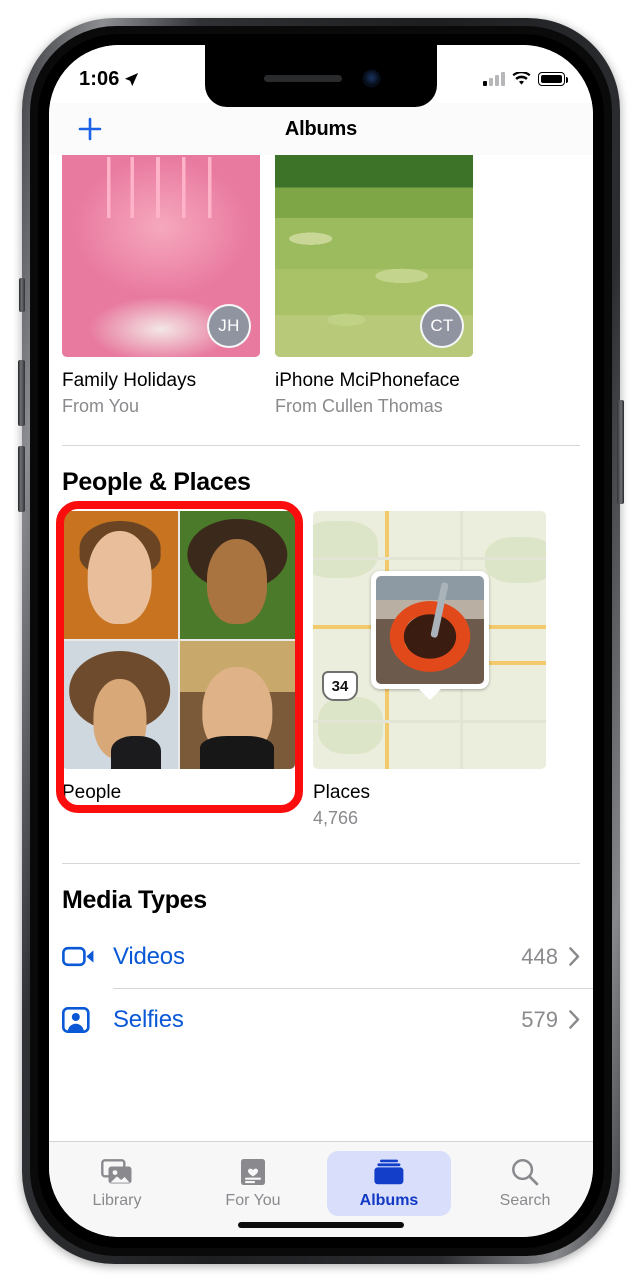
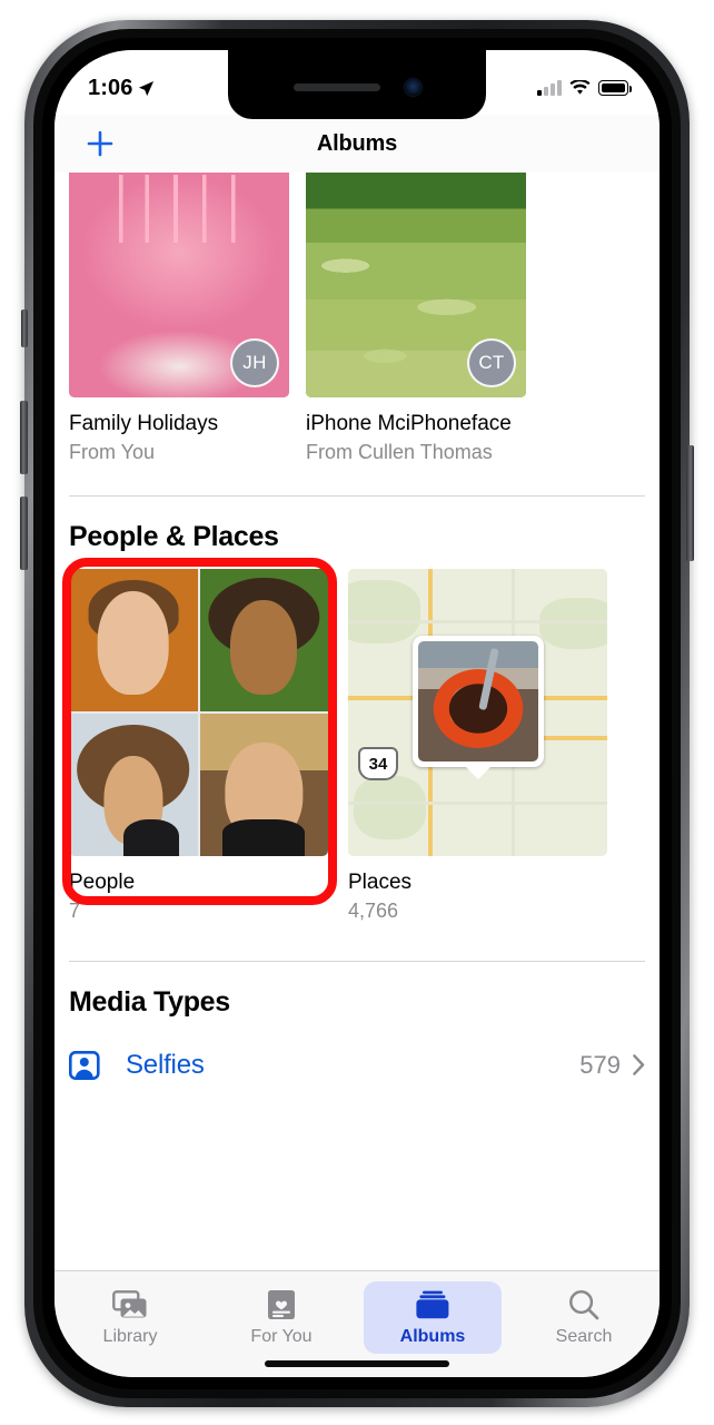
  1:06
  Albums
  JH
  Family Holidays
  From You
  CT
  iPhone MciPhoneface
  From Cullen Thomas
  People & Places
  People
+ 7
  34
  Places
  4,766
  Media Types
- Videos
- 448
  Selfies
  579
  Library
  For You
  Albums
  Search
